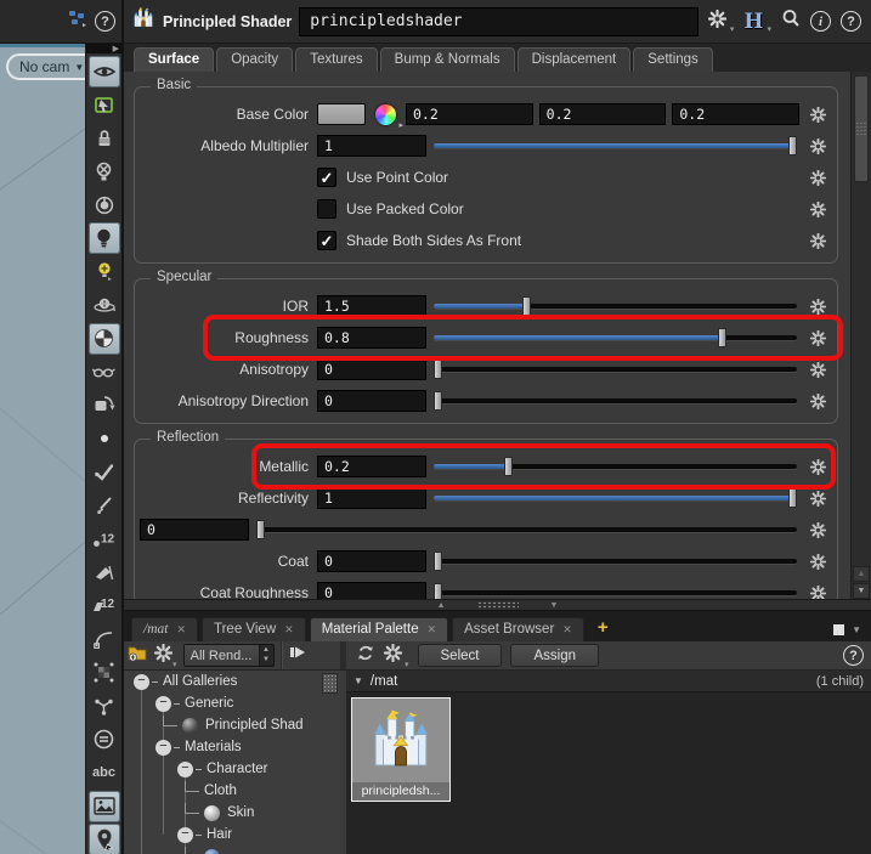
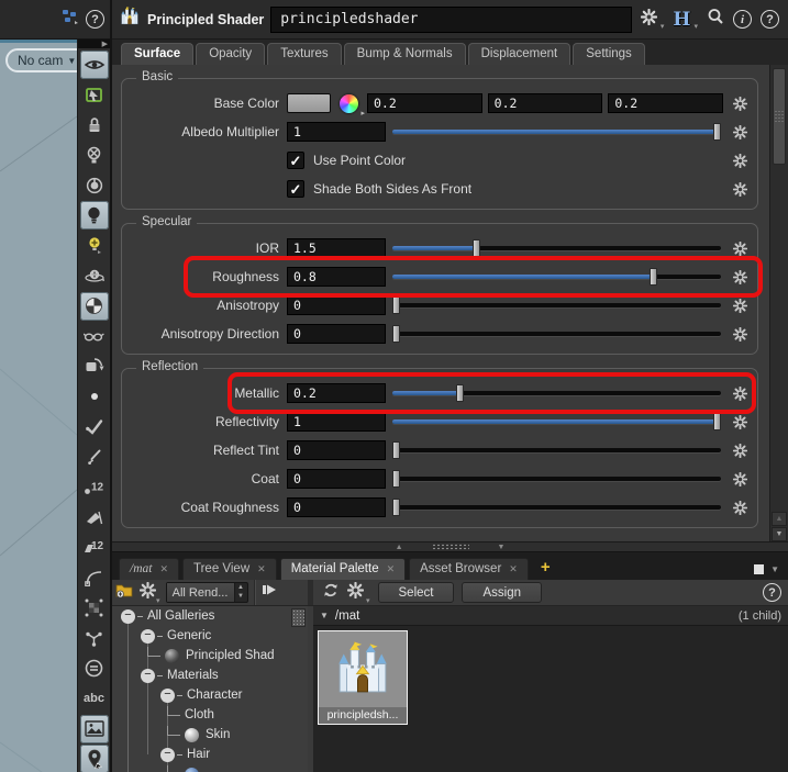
  ?
  No cam
  ▼
  12
  12
  abc
  Principled Shader
  principledshader
  H
  i
  ?
  Surface
  Opacity
  Textures
  Bump & Normals
  Displacement
  Settings
  Basic
  Base Color
  0.2
  0.2
  0.2
  Albedo Multiplier
  1
  ✓
  Use Point Color
- Use Packed Color
  ✓
  Shade Both Sides As Front
  Specular
  IOR
  1.5
  Roughness
  0.8
  Anisotropy
  0
  Anisotropy Direction
  0
  Reflection
  Metallic
  0.2
  Reflectivity
  1
+ Reflect Tint
  0
  Coat
  0
  Coat Roughness
  0
  /mat
  ✕
  Tree View
  ✕
  Material Palette
  ✕
  Asset Browser
  ✕
  +
  ▼
  All Rend...
  Select
  Assign
  ?
  −
  All Galleries
  −
  Generic
  Principled Shad
  −
  Materials
  −
  Character
  Cloth
  Skin
  −
  Hair
  ▼
  /mat
  (1 child)
  principledsh...
